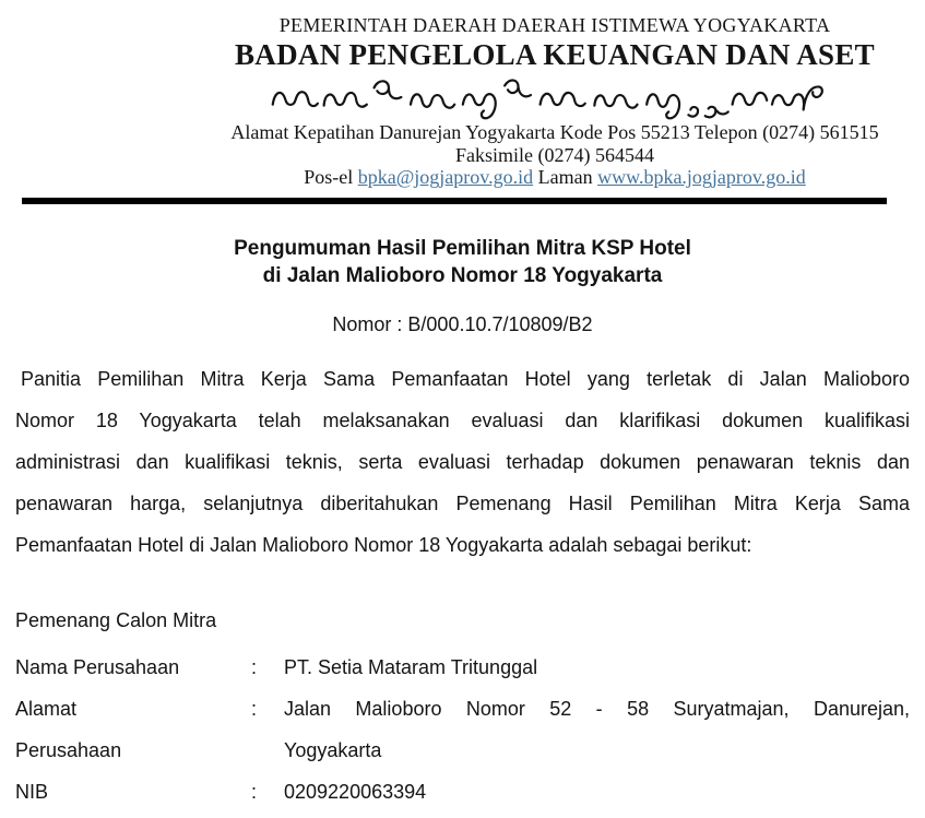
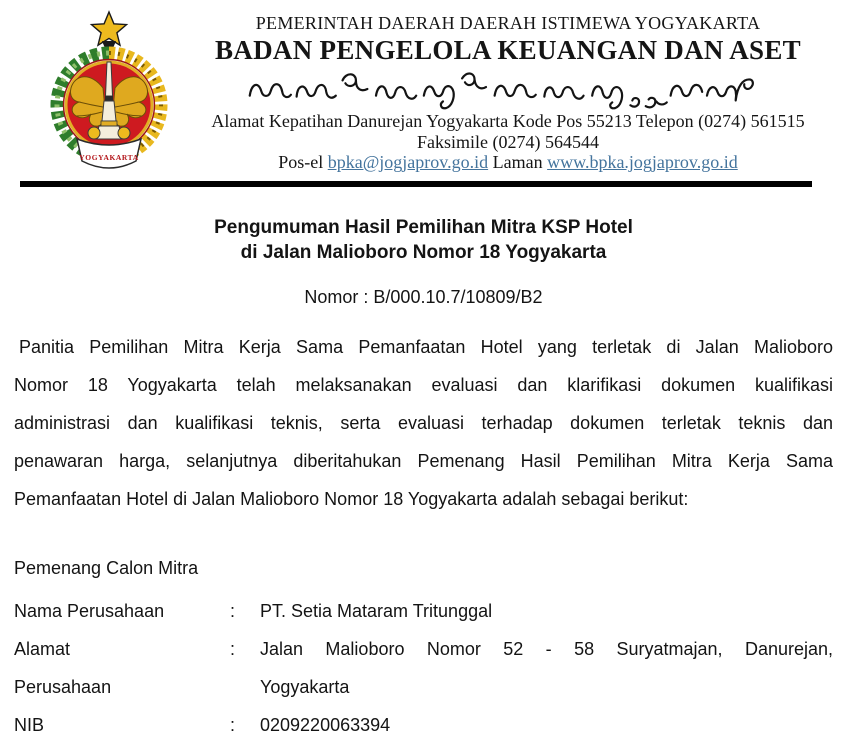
+ YOGYAKARTA
  PEMERINTAH DAERAH DAERAH ISTIMEWA YOGYAKARTA
  BADAN PENGELOLA KEUANGAN DAN ASET
  Alamat Kepatihan Danurejan Yogyakarta Kode Pos 55213 Telepon (0274) 561515
  Faksimile (0274) 564544
  Pos-el bpka@jogjaprov.go.id Laman www.bpka.jogjaprov.go.id
  Pengumuman Hasil Pemilihan Mitra KSP Hotel
  di Jalan Malioboro Nomor 18 Yogyakarta
  Nomor : B/000.10.7/10809/B2
  Panitia Pemilihan Mitra Kerja Sama Pemanfaatan Hotel yang terletak di Jalan Malioboro
  Nomor 18 Yogyakarta telah melaksanakan evaluasi dan klarifikasi dokumen kualifikasi
- administrasi dan kualifikasi teknis, serta evaluasi terhadap dokumen penawaran teknis dan
+ administrasi dan kualifikasi teknis, serta evaluasi terhadap dokumen terletak teknis dan
  penawaran harga, selanjutnya diberitahukan Pemenang Hasil Pemilihan Mitra Kerja Sama
  Pemanfaatan Hotel di Jalan Malioboro Nomor 18 Yogyakarta adalah sebagai berikut:
  Pemenang Calon Mitra
  Nama Perusahaan
  :
  PT. Setia Mataram Tritunggal
  Alamat
  Perusahaan
  :
  Jalan Malioboro Nomor 52 - 58 Suryatmajan, Danurejan,
  Yogyakarta
  NIB
  :
  0209220063394
